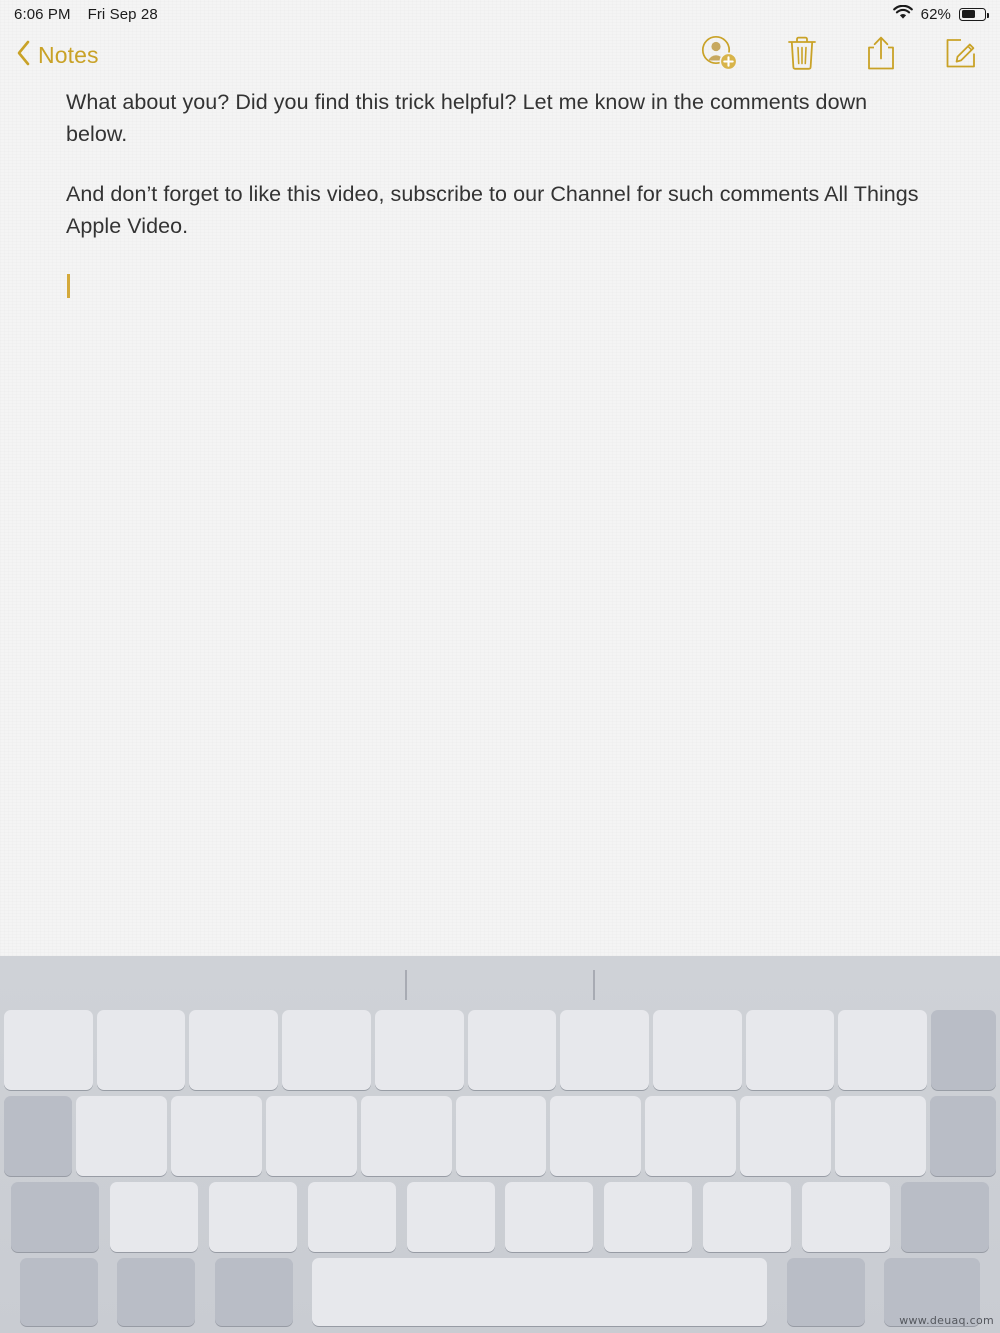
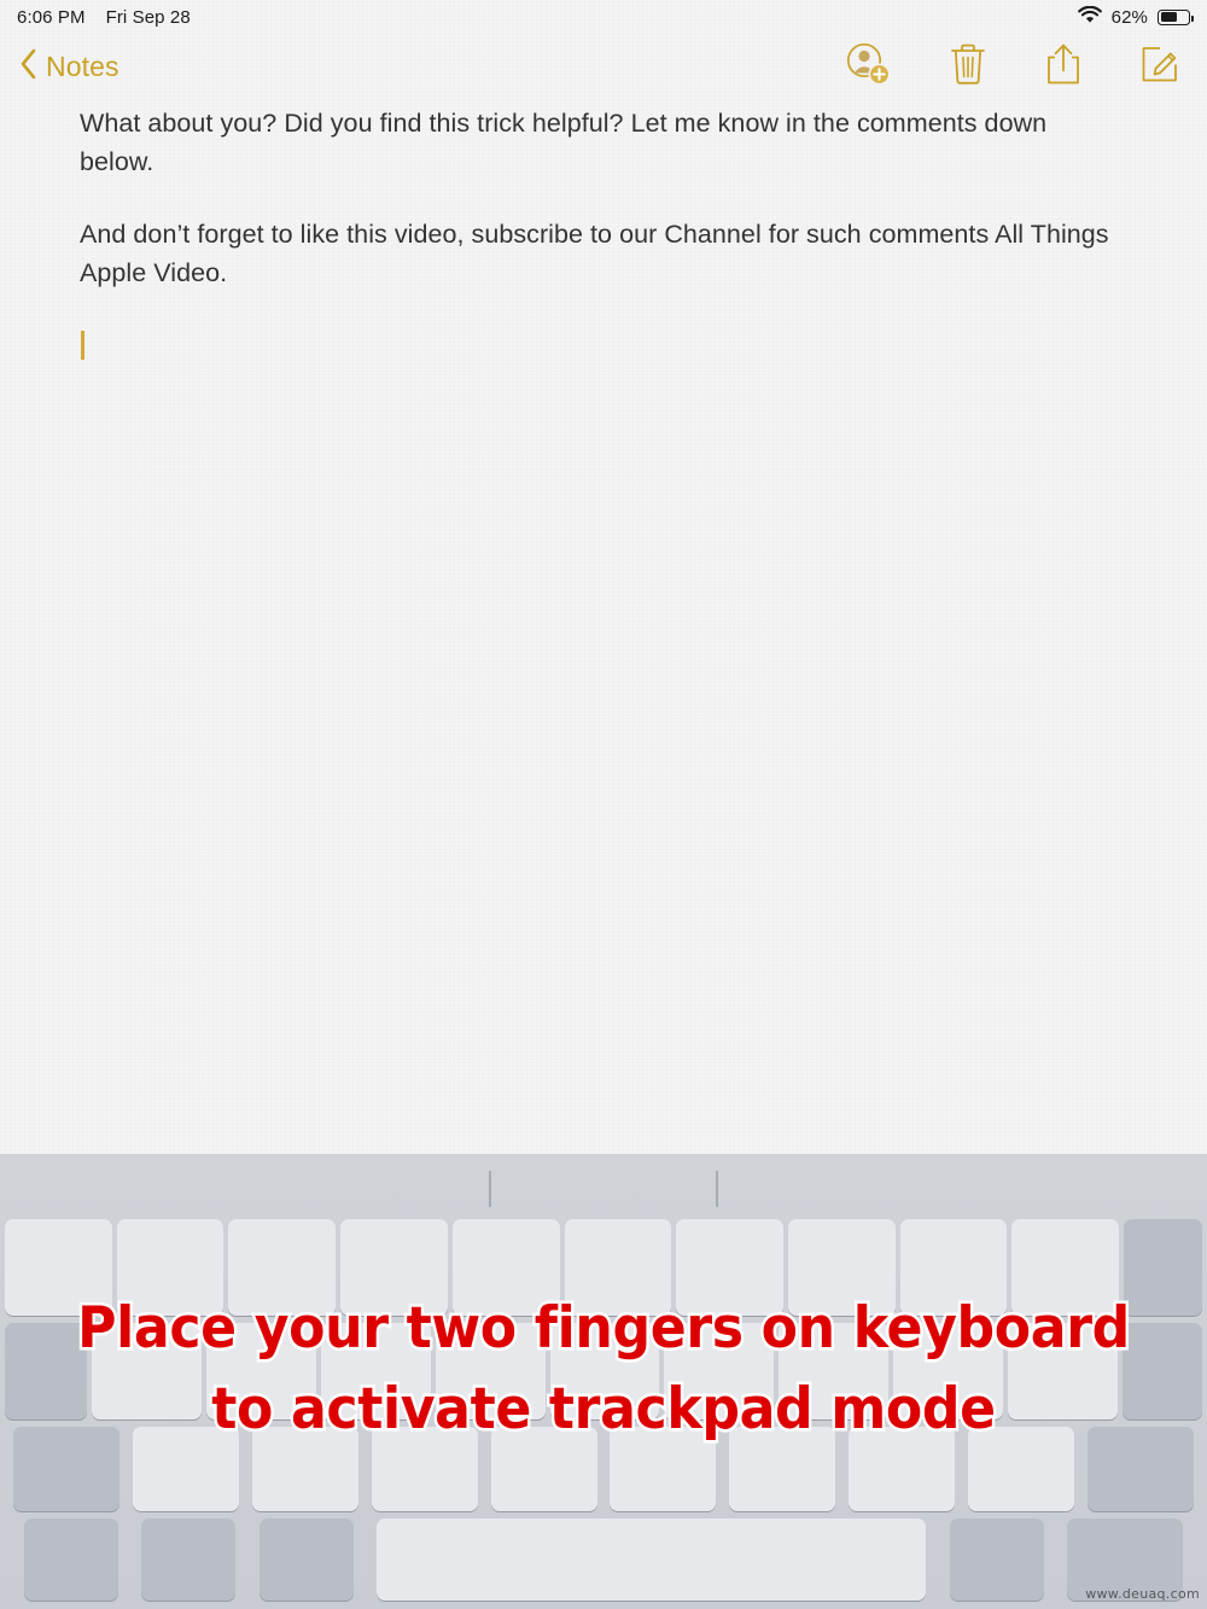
  6:06 PM
  Fri Sep 28
  62%
  Notes
  What about you? Did you find this trick helpful? Let me know in the comments down below.
  And don’t forget to like this video, subscribe to our Channel for such comments All Things Apple Video.
+ Place your two fingers on keyboard
+ to activate trackpad mode
  www.deuaq.com
